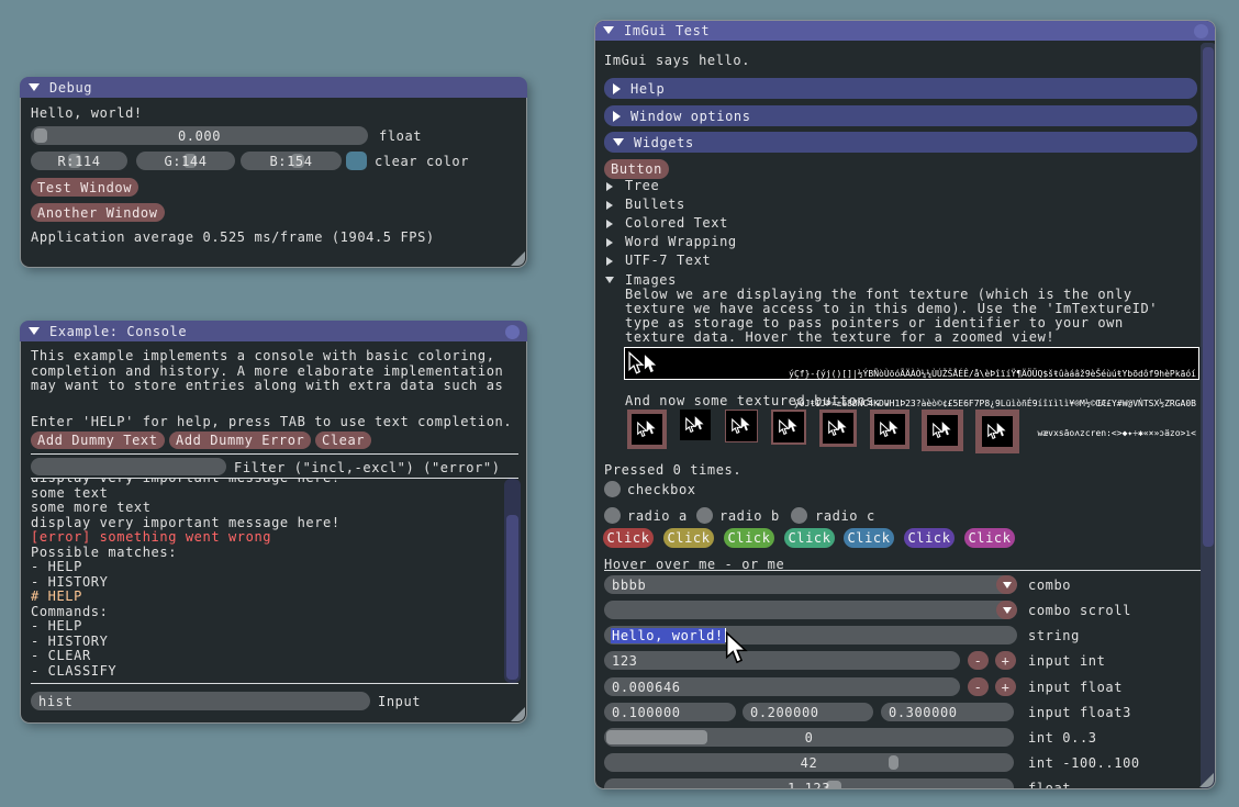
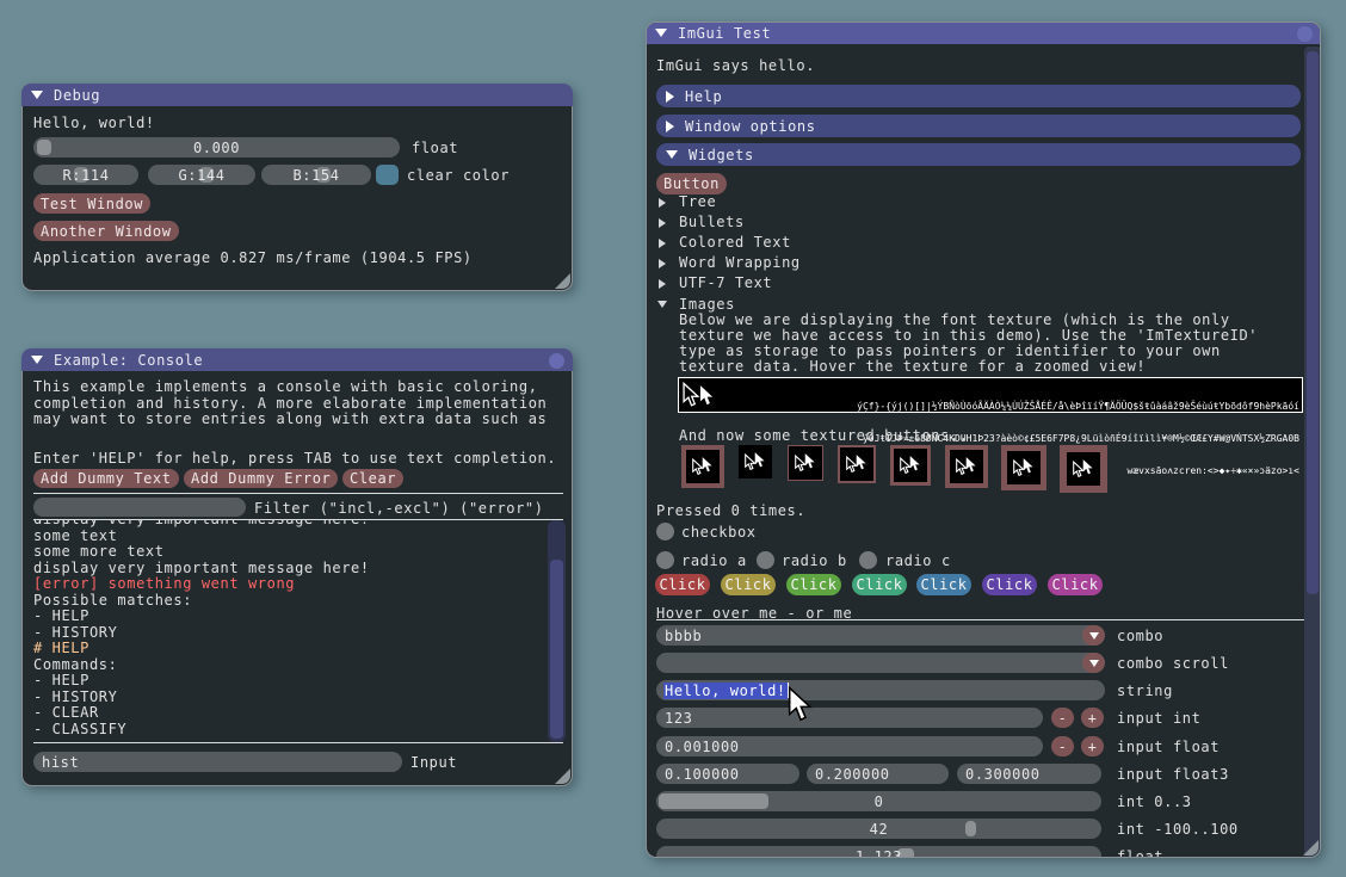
  Debug
  Hello, world!
  0.000
  float
  R:114
  G:144
  B:154
  clear color
  Test Window
  Another Window
- Application average 0.525 ms/frame (1904.5 FPS)
+ Application average 0.827 ms/frame (1904.5 FPS)
  Example: Console
  This example implements a console with basic coloring,
  completion and history. A more elaborate implementation
  may want to store entries along with extra data such as
  Enter 'HELP' for help, press TAB to use text completion.
  Add Dummy Text
  Add Dummy Error
  Clear
  Filter ("incl,-excl") ("error")
  some text
  some more text
  display very important message here!
  [error] something went wrong
  Possible matches:
  - HELP
  - HISTORY
  # HELP
  Commands:
  - HELP
  - HISTORY
  - CLEAR
  - CLASSIFY
  hist
  Input
  ImGui Test
  ImGui says hello.
  Help
  Window options
  Widgets
  Button
  Tree
  Bullets
  Colored Text
  Word Wrapping
  UTF-7 Text
  Images
  Below we are displaying the font texture (which is the only
  texture we have access to in this demo). Use the 'ImTextureID'
  type as storage to pass pointers or identifier to your own
  texture data. Hover the texture for a zoomed view!
  ýÇf}-{ýj()[]|½ÝBÑòÙöóÃÄÀÒ¼¼ÙÚŽŠÅÉÊ/å\èÞîïíŸ¶ÄÖÜQ$šŧûàáâž9èŠéùúŧYbõdôf9hèPkãóí
  ý0JŧIJÞ¤±ē8ØNC4KDUH1Þ23?àèò©¢£5E6F7P8¿9LüìòñÉ9íîïìlì¥®M½©ŒÆ£Y#W@VṄTSX½ZRGA0B
  wævxsāoʌzcren:<>◆✦÷✱«×»ɔäzo>ı<
  And now some textured buttons..
  Pressed 0 times.
  checkbox
  radio a
  radio b
  radio c
  Click
  Click
  Click
  Click
  Click
  Click
  Click
  Hover over me - or me
  bbbb
  combo
  combo scroll
  Hello, world!
  string
  123
  -
  +
  input int
- 0.000646
+ 0.001000
  -
  +
  input float
  0.100000
  0.200000
  0.300000
  input float3
  0
  int 0..3
  42
  int -100..100
  1.123
